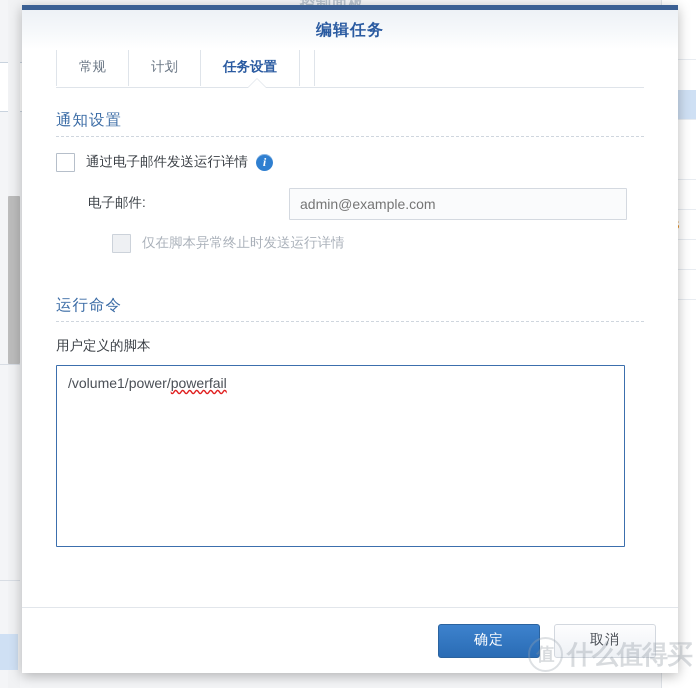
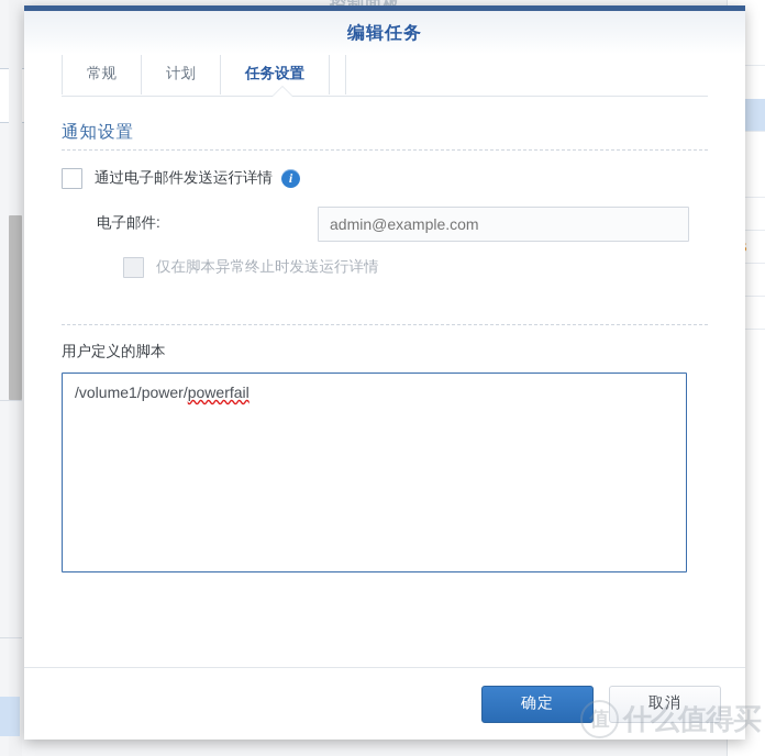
  控制面板
  编辑任务
  常规
  计划
  任务设置
  通知设置
  通过电子邮件发送运行详情
  i
  电子邮件:
  admin@example.com
  仅在脚本异常终止时发送运行详情
- 运行命令
  用户定义的脚本
  /volume1/power/powerfail
  确定
  取消
  值
  什么值得买
